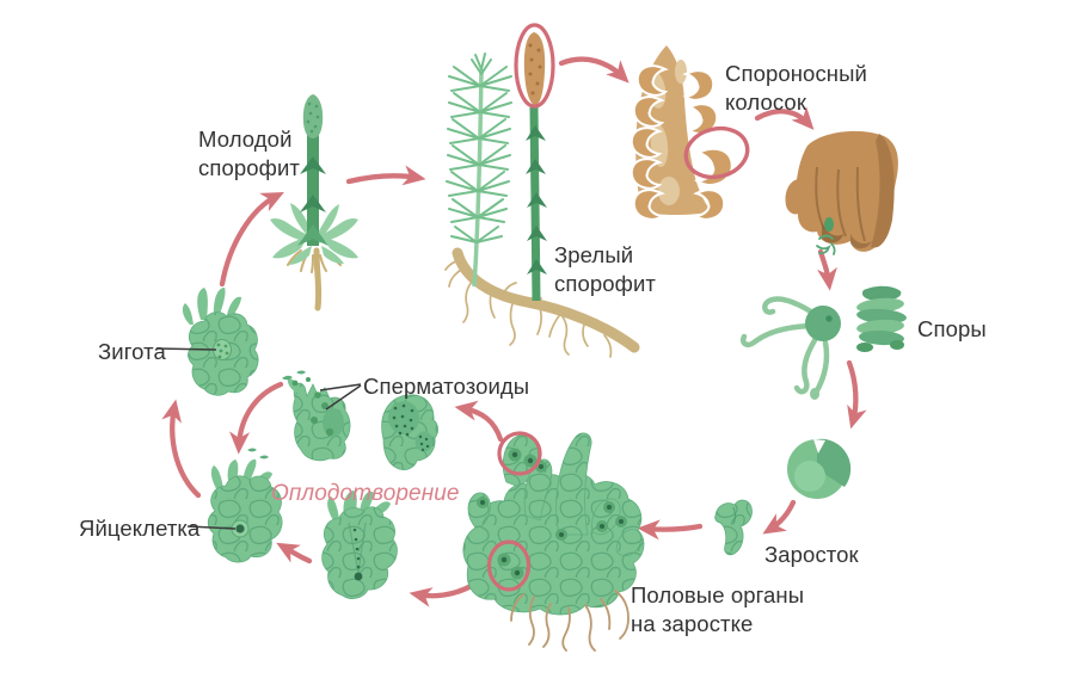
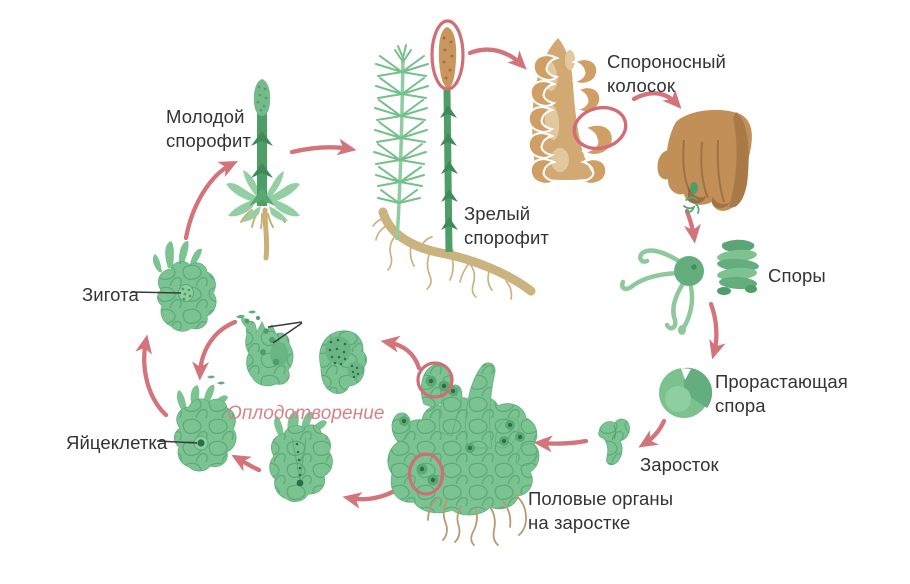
  Молодой
  спорофит
  Зрелый
  спорофит
  Спороносный
  колосок
  Споры
+ Прорастающая
+ спора
  Заросток
  Половые органы
  на заростке
- Сперматозоиды
  Оплодотворение
  Яйцеклетка
  Зигота
